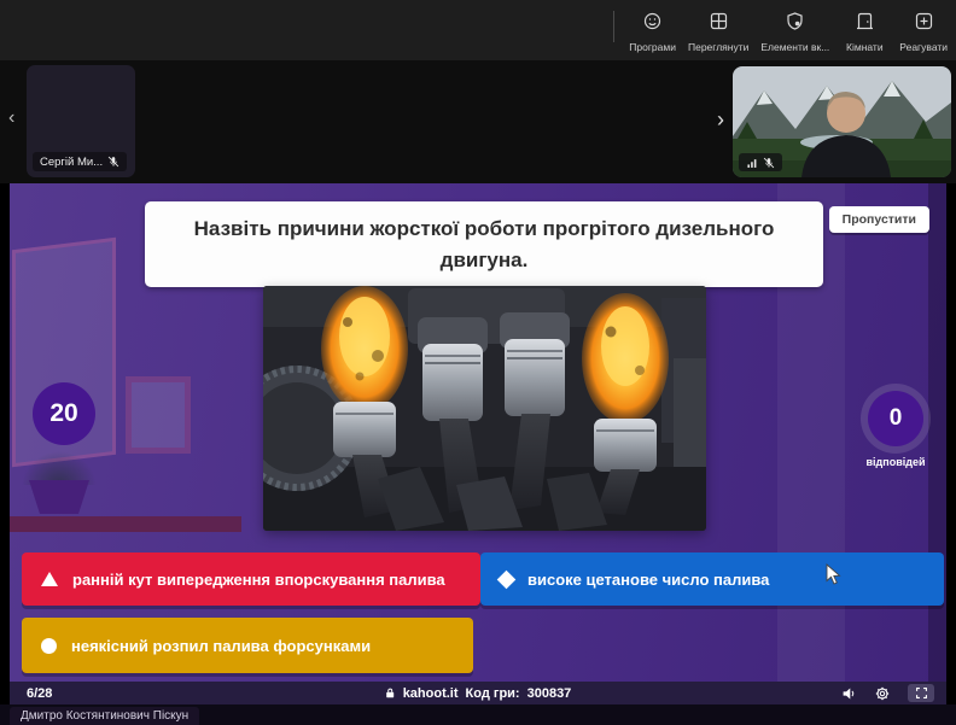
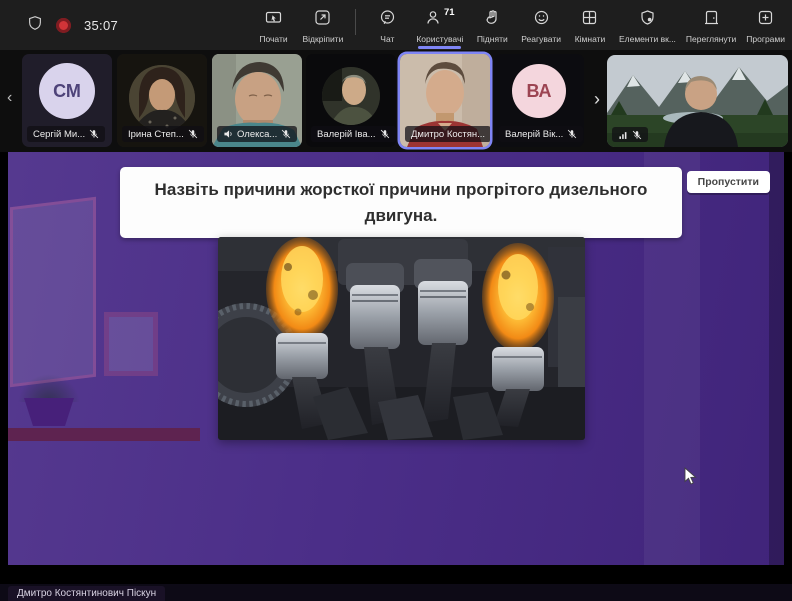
+ 35:07
+ Почати
+ Відкріпити
+ Чат
+ 71
+ Користувачі
+ Підняти
- Програми
+ Реагувати
- Переглянути
+ Кімнати
  Елементи вк...
- Кімнати
+ Переглянути
- Реагувати
+ Програми
  ‹
+ СМ
  Сергій Ми...
+ Ірина Степ...
+ Олекса...
+ Валерій Іва...
+ Дмитро Костян...
+ ВА
+ Валерій Вік...
  ›
- Назвіть причини жорсткої роботи прогрітого дизельного двигуна.
+ Назвіть причини жорсткої причини прогрітого дизельного двигуна.
  Пропустити
- 20
- 0
- відповідей
- ранній кут випередження впорскування палива
- високе цетанове число палива
- неякісний розпил палива форсунками
- 6/28
- kahoot.it
- Код гри:
- 300837
  Дмитро Костянтинович Піскун
